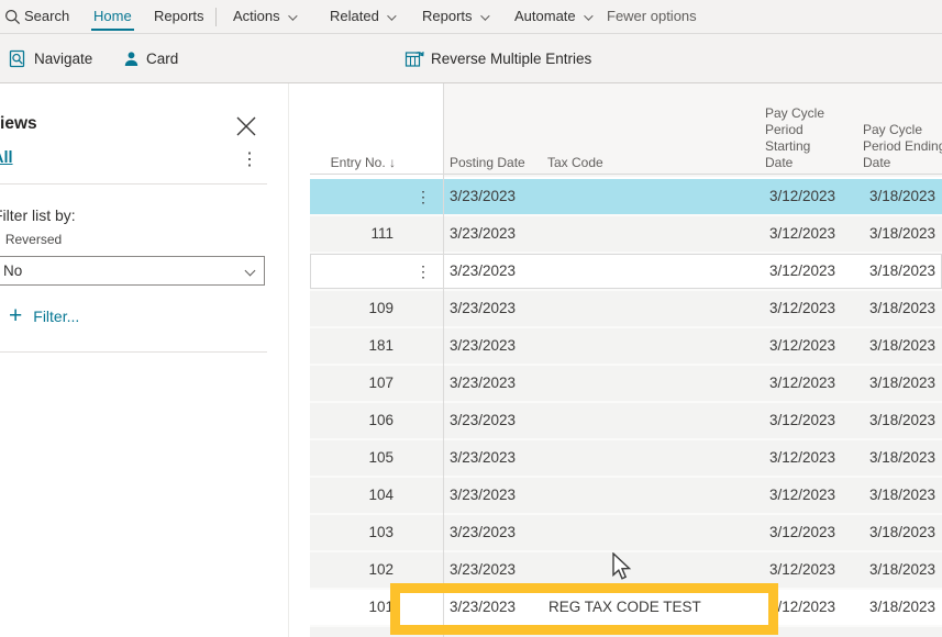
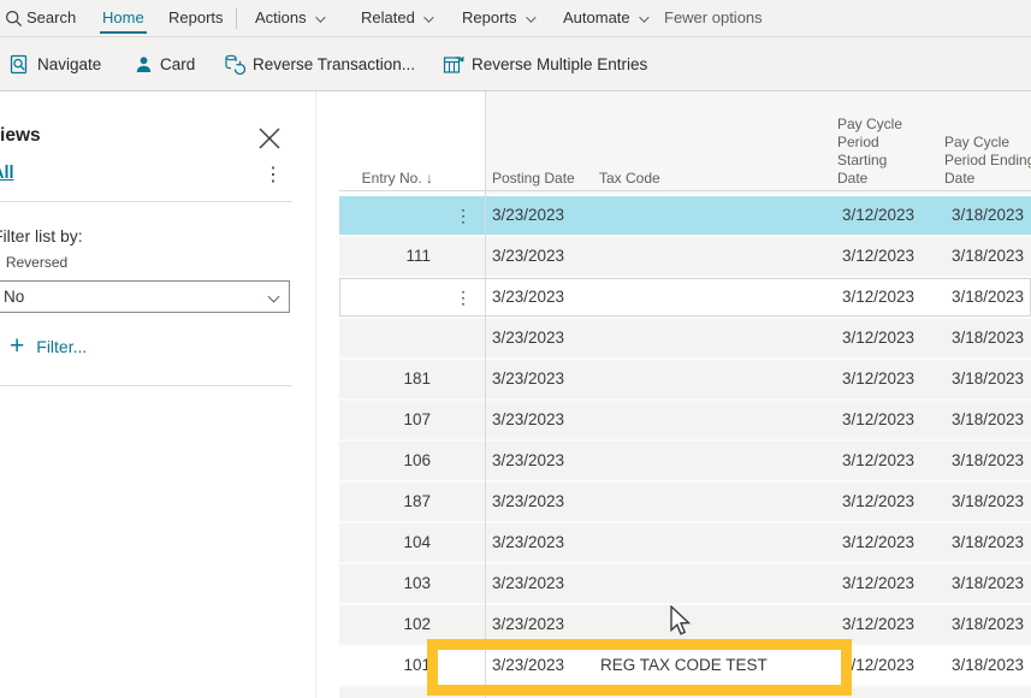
  Search
  Home
  Reports
  Actions
  Related
  Reports
  Automate
  Fewer options
  Navigate
  Card
+ Reverse Transaction...
  Reverse Multiple Entries
  iews
  ⋮
  ilter list by:
  Reversed
  No
  + Filter...
  Entry No. ↓
  Posting Date
  Tax Code
  Pay Cycle Period Starting Date
  Pay Cycle Period Endin Date
  ⋮
  3/23/2023
  3/12/2023
  3/18/2023
  111
  3/23/2023
  3/12/2023
  3/18/2023
  ⋮
  3/23/2023
  3/12/2023
  3/18/2023
- 109
  3/23/2023
  3/12/2023
  3/18/2023
  181
  3/23/2023
  3/12/2023
  3/18/2023
  107
  3/23/2023
  3/12/2023
  3/18/2023
  106
  3/23/2023
  3/12/2023
  3/18/2023
- 105
+ 187
  3/23/2023
  3/12/2023
  3/18/2023
  104
  3/23/2023
  3/12/2023
  3/18/2023
  103
  3/23/2023
  3/12/2023
  3/18/2023
  102
  3/23/2023
  3/12/2023
  3/18/2023
  101
  3/23/2023
  REG TAX CODE TEST
  3/12/2023
  3/18/2023
